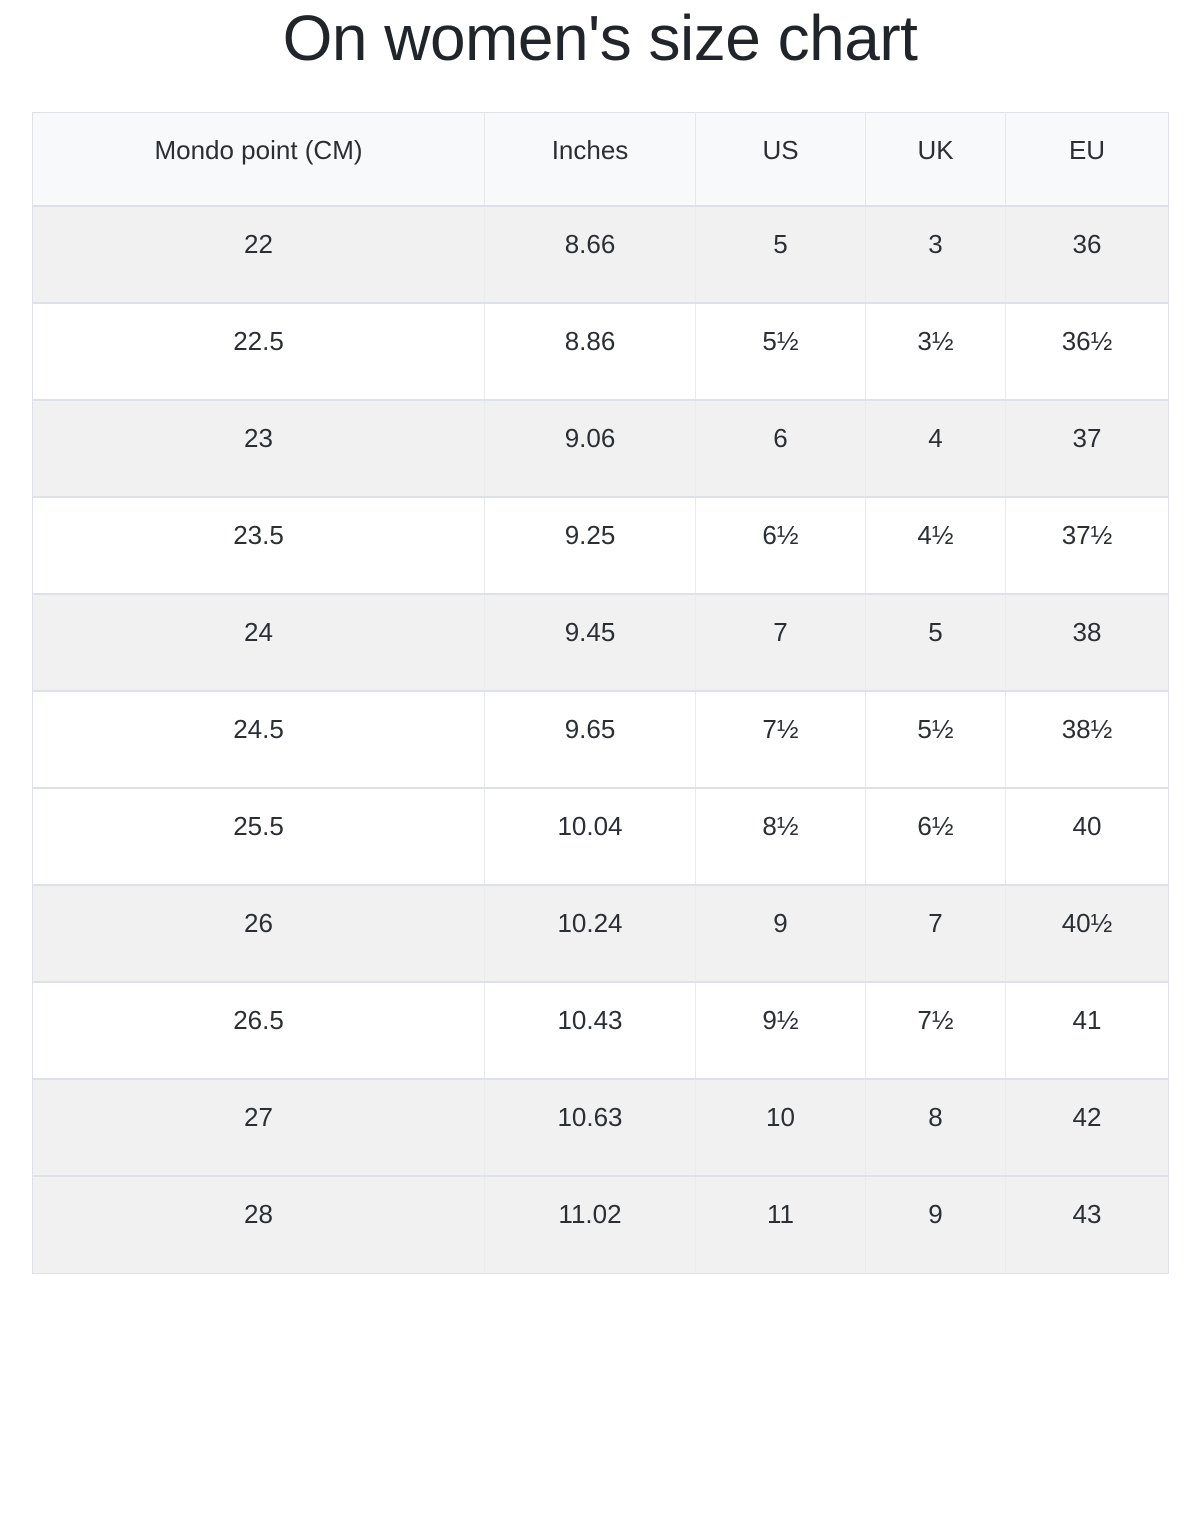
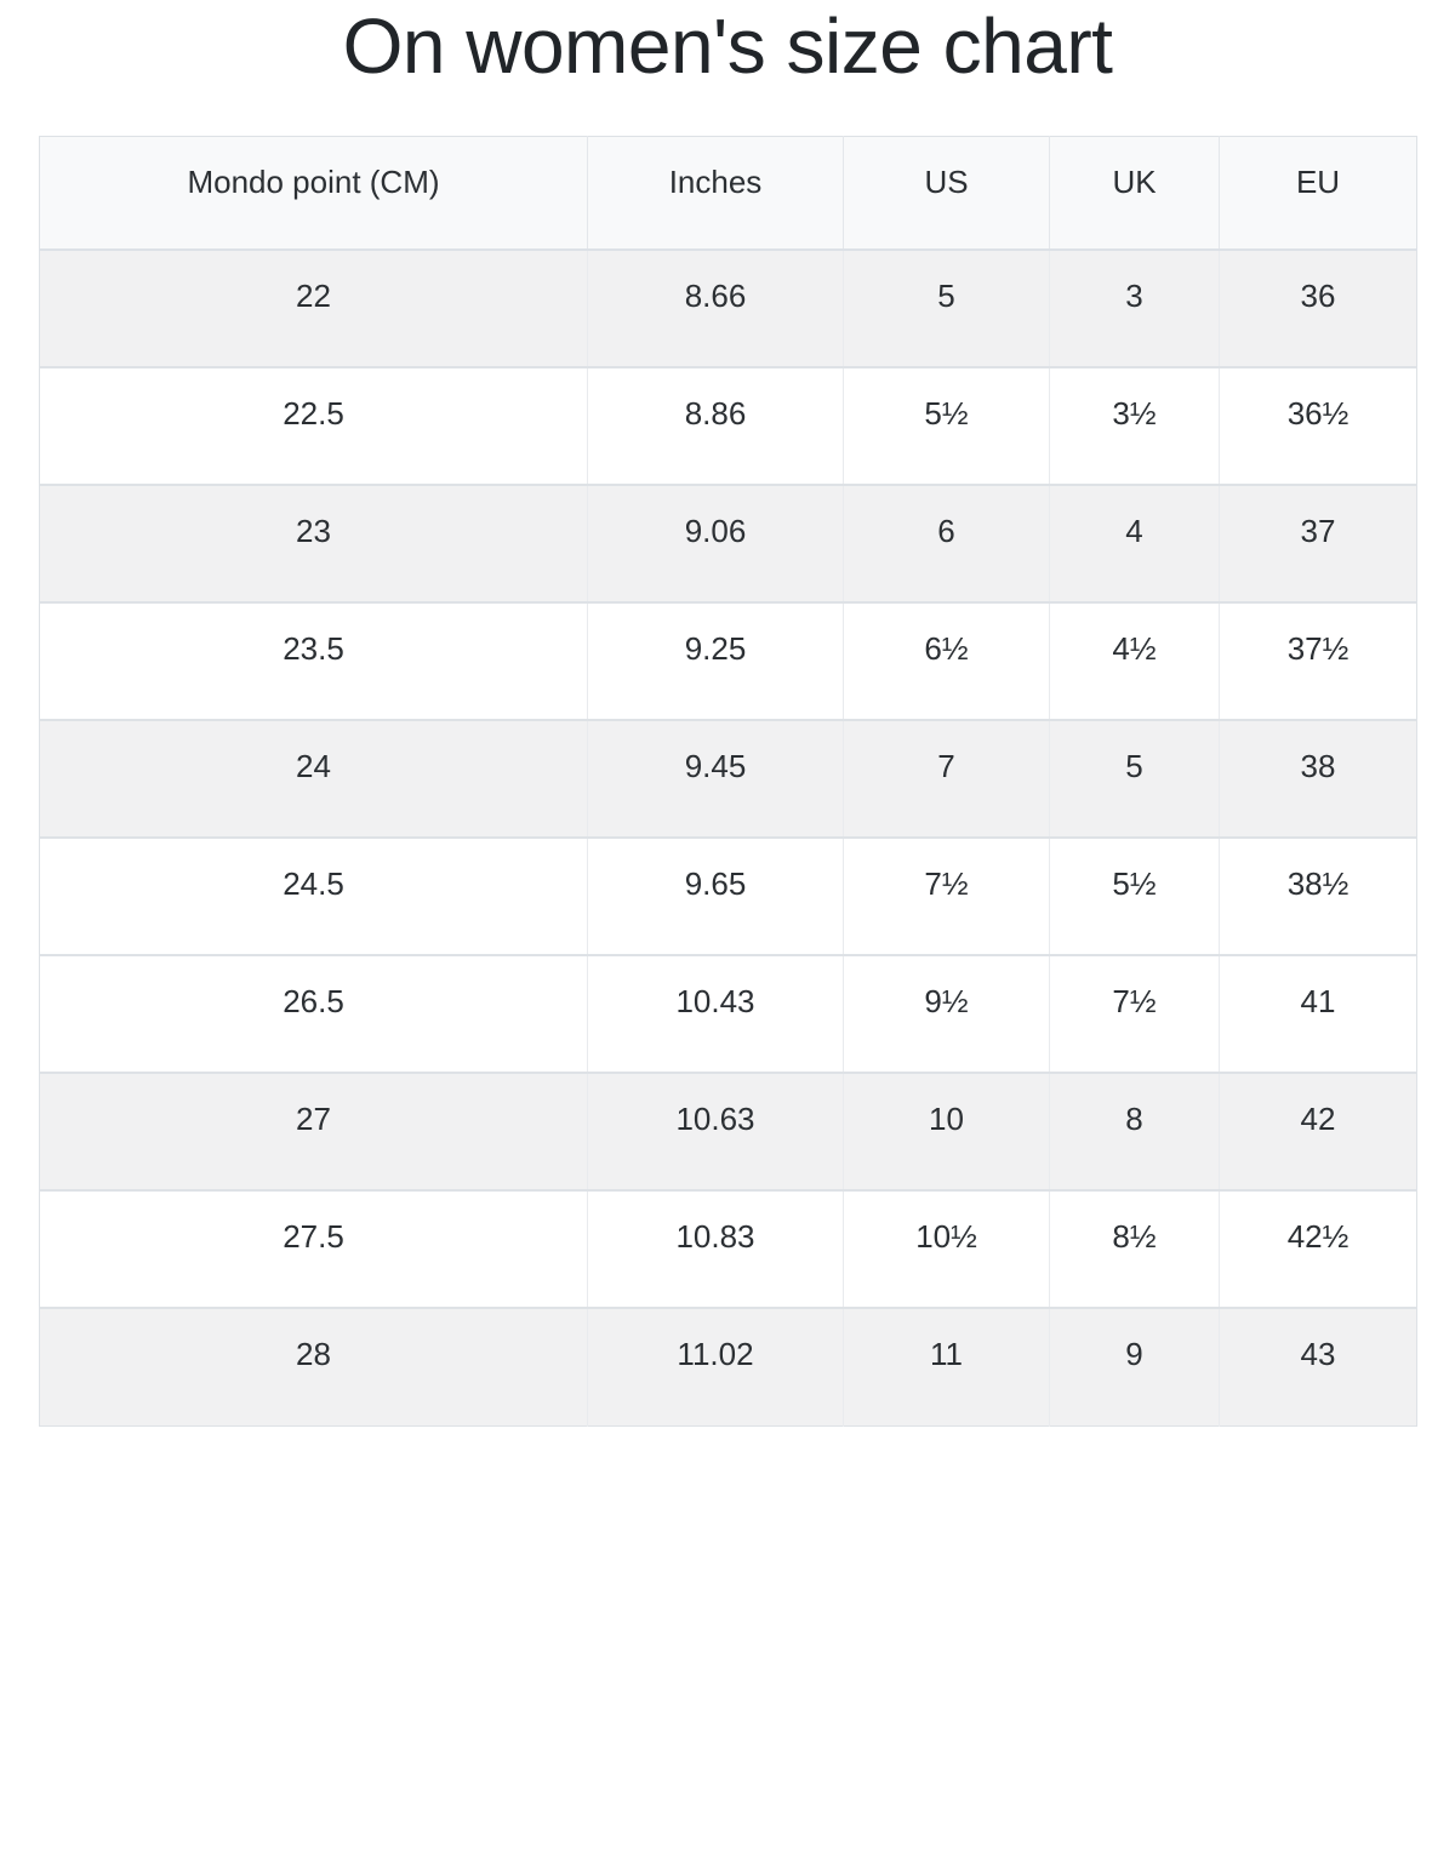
  On women's size chart
  Mondo point (CM)	Inches	US	UK	EU
  22	8.66	5	3	36
  22.5	8.86	5½	3½	36½
  23	9.06	6	4	37
  23.5	9.25	6½	4½	37½
  24	9.45	7	5	38
  24.5	9.65	7½	5½	38½
- 25.5	10.04	8½	6½	40
- 26	10.24	9	7	40½
  26.5	10.43	9½	7½	41
  27	10.63	10	8	42
+ 27.5	10.83	10½	8½	42½
  28	11.02	11	9	43
